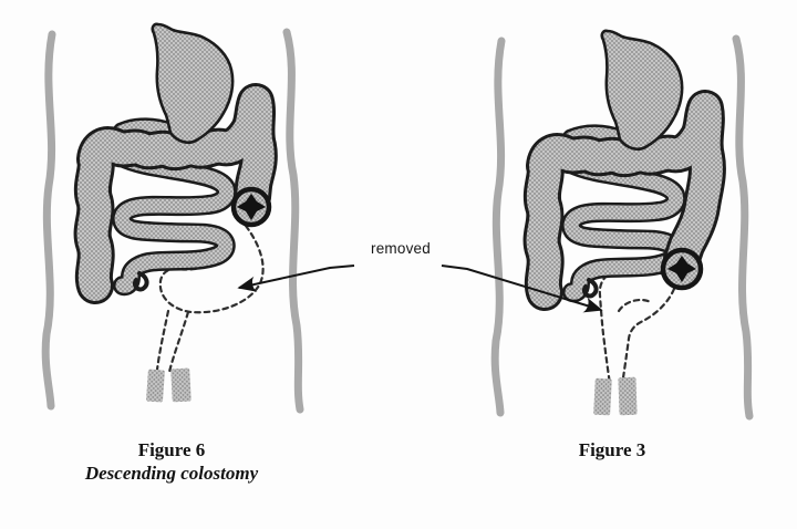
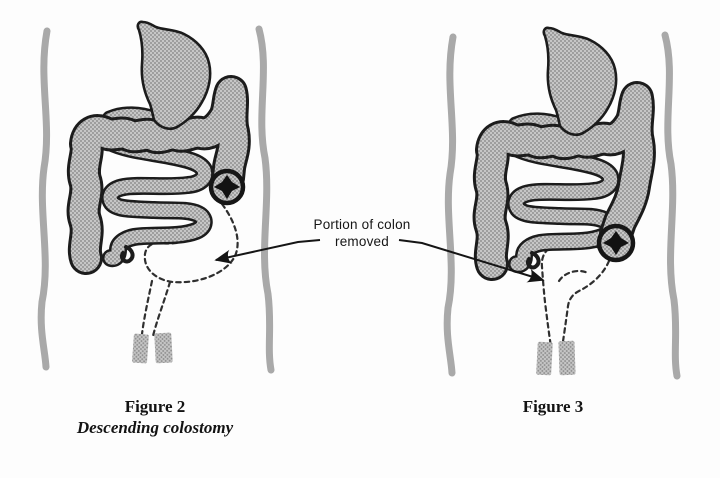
+ Portion of colon
  removed
- Figure 6
+ Figure 2
  Descending colostomy
  Figure 3
